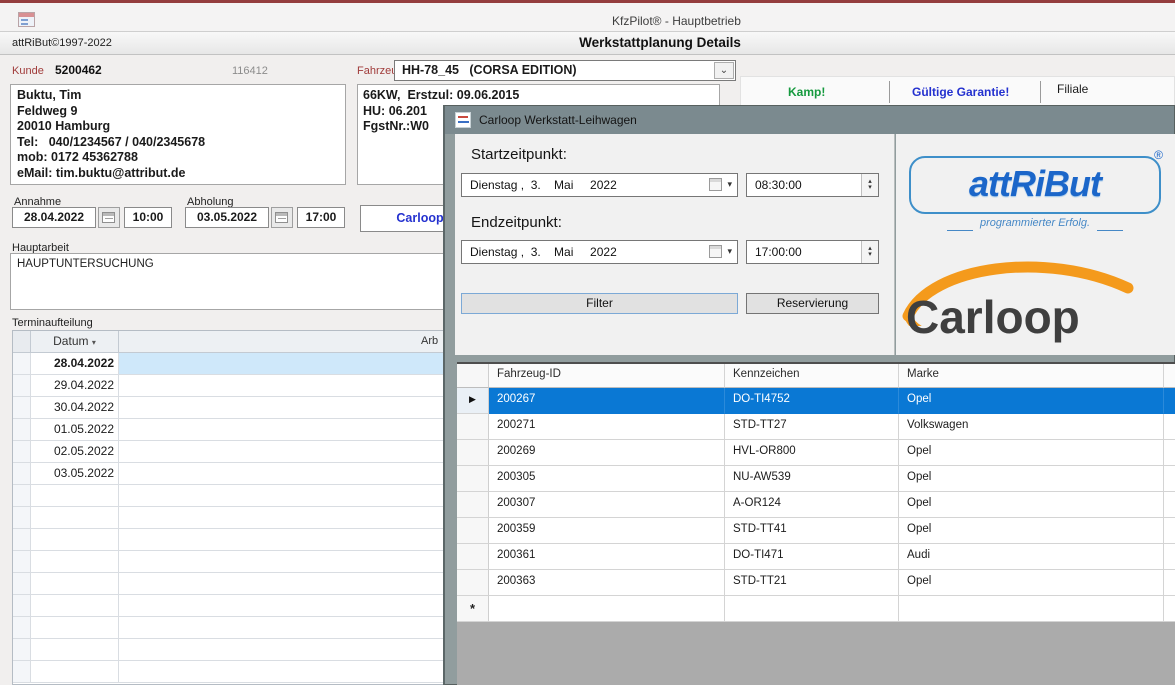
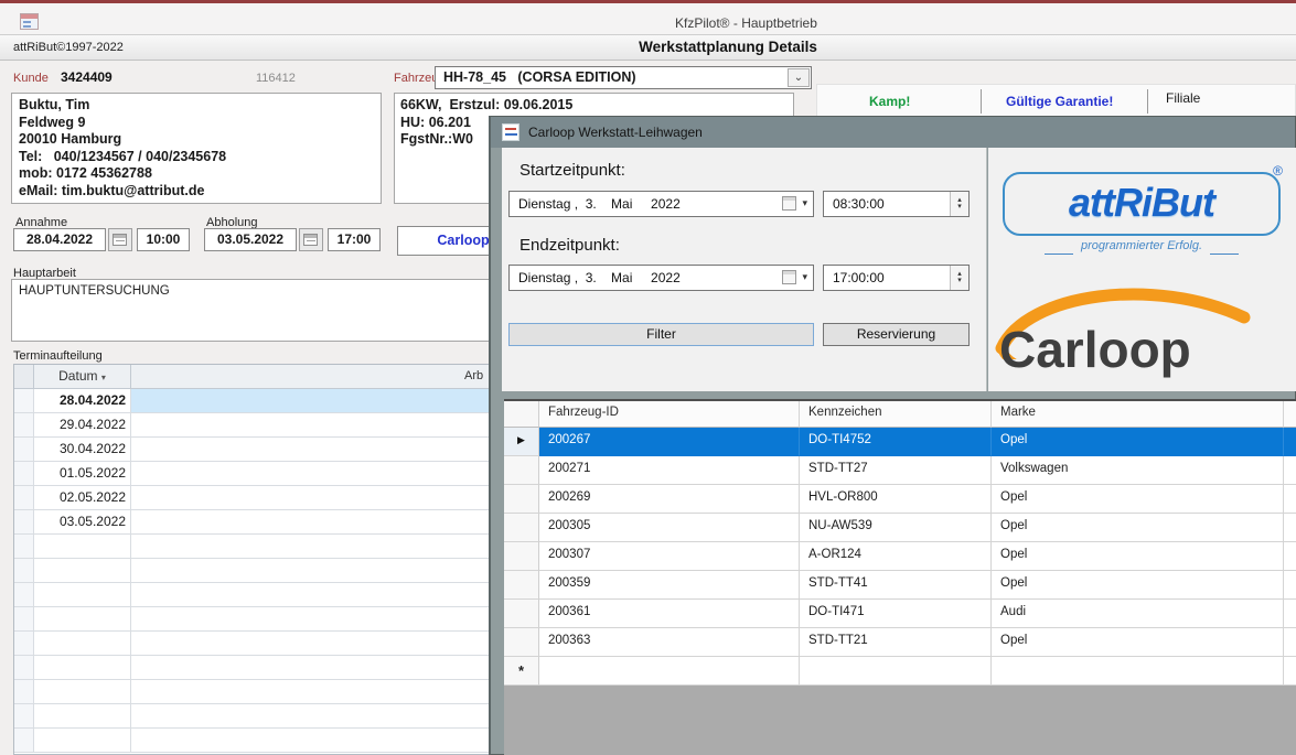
  KfzPilot® - Hauptbetrieb
  attRiBut©1997-2022
  Werkstattplanung Details
  Kunde
- 5200462
+ 3424409
  116412
  Buktu, Tim
  Feldweg 9
  20010 Hamburg
  Tel: 040/1234567 / 040/2345678
  mob: 0172 45362788
  eMail: tim.buktu@attribut.de
  Fahrze
  HH-78_45 (CORSA EDITION)
  ⌄
  66KW, Erstzul: 09.06.2015
  HU: 06.201
  FgstNr.:W0
  Kamp!
  Gültige Garantie!
  Filiale
  Annahme
  28.04.2022
  10:00
  Abholung
  03.05.2022
  17:00
  Carloop
  Hauptarbeit
  HAUPTUNTERSUCHUNG
  Terminaufteilung
  Datum ▾
  Arb
  28.04.2022
  29.04.2022
  30.04.2022
  01.05.2022
  02.05.2022
  03.05.2022
  Carloop Werkstatt-Leihwagen
  Startzeitpunkt:
  Dienstag , 3. Mai 2022
  ▾
  08:30:00
  Endzeitpunkt:
  Dienstag , 3. Mai 2022
  ▾
  17:00:00
  Filter
  Reservierung
  attRiBut
  ®
  programmierter Erfolg.
  Carloop
  Fahrzeug-ID
  Kennzeichen
  Marke
  ▶
  200267
  DO-TI4752
  Opel
  200271
  STD-TT27
  Volkswagen
  200269
  HVL-OR800
  Opel
  200305
  NU-AW539
  Opel
  200307
  A-OR124
  Opel
  200359
  STD-TT41
  Opel
  200361
  DO-TI471
  Audi
  200363
  STD-TT21
  Opel
  *
